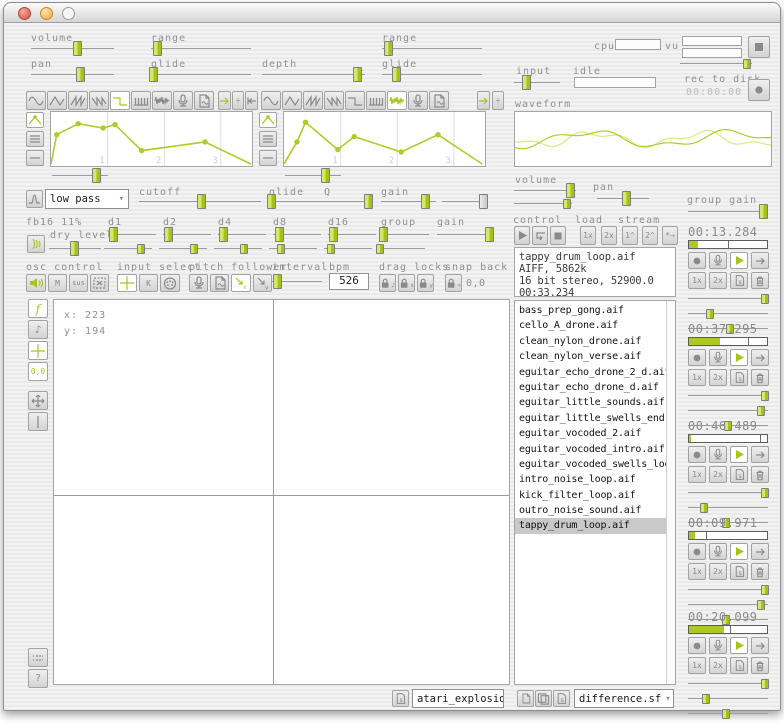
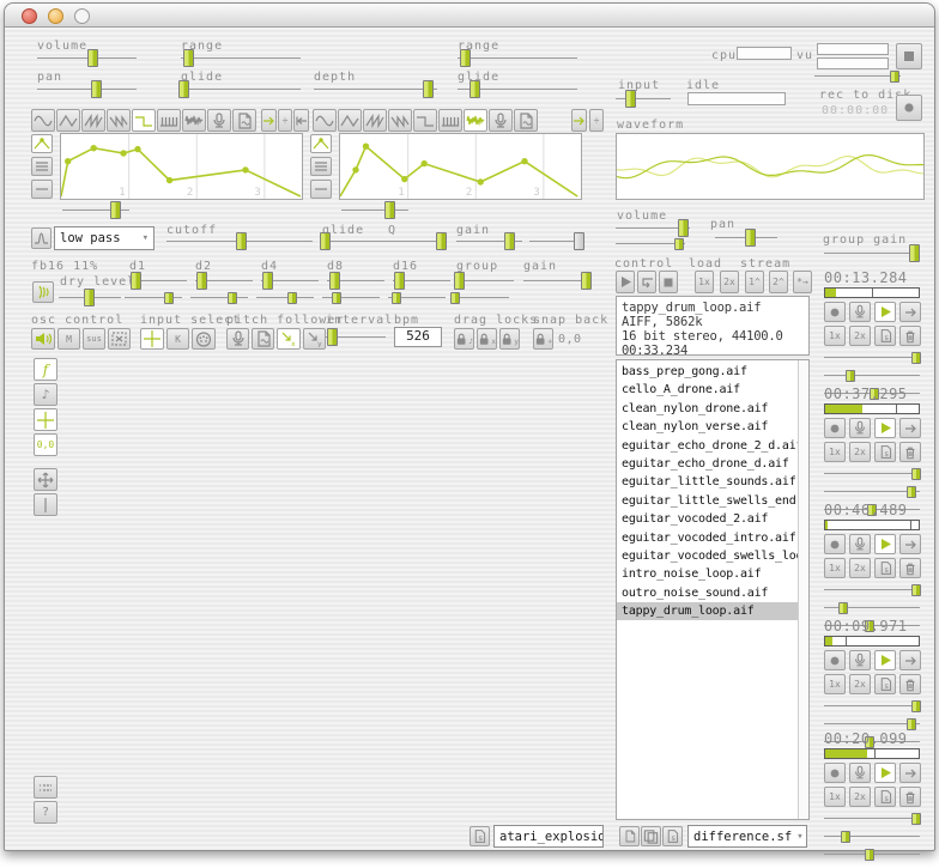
  volume
  range
  pan
  glide
  range
  depth
  glide
  ÷
  ÷
  1
  2
  3
  1
  2
  3
  low pass
  ▾
  cutoff
  glide
  Q
  gain
  fb16 11%
  dry leve
  d1
  d2
  d4
  d8
  d16
  group
  gain
  osc control
  M
  sus
  input select
  K
  pitch follower
  interval
  bpm
  526
  drag locks
  snap back
  0,0
  f
  ♪
  0,0
  ?
- x: 223
- y: 194
  cpu
  vu
  input
  idle
  rec to di
  00:00:00
  waveform
  volume
  pan
  group gain
  control
  load
  stream
  1x
  2x
  1^
  2^
  *→
  tappy_drum_loop.aif
  AIFF, 5862k
- 16 bit stereo, 52900.0
+ 16 bit stereo, 44100.0
  00:33.234
  bass_prep_gong.aif
  cello_A_drone.aif
  clean_nylon_drone.aif
  clean_nylon_verse.aif
  eguitar_echo_drone_2_d.ai
  eguitar_echo_drone_d.aif
  eguitar_little_sounds.aif
  eguitar_little_swells_end
  eguitar_vocoded_2.aif
  eguitar_vocoded_intro.aif
  eguitar_vocoded_swells_lo
  intro_noise_loop.aif
- kick_filter_loop.aif
  outro_noise_sound.aif
  tappy_drum_loop.aif
  00:13.284
  1x
  2x
  s
  00:37.295
  1x
  2x
  s
  00:46.489
  1x
  2x
  s
  00:09.971
  1x
  2x
  s
  00:20.099
  1x
  2x
  s
  s
  atari_explosio
  s
  difference.sf
  ▾
